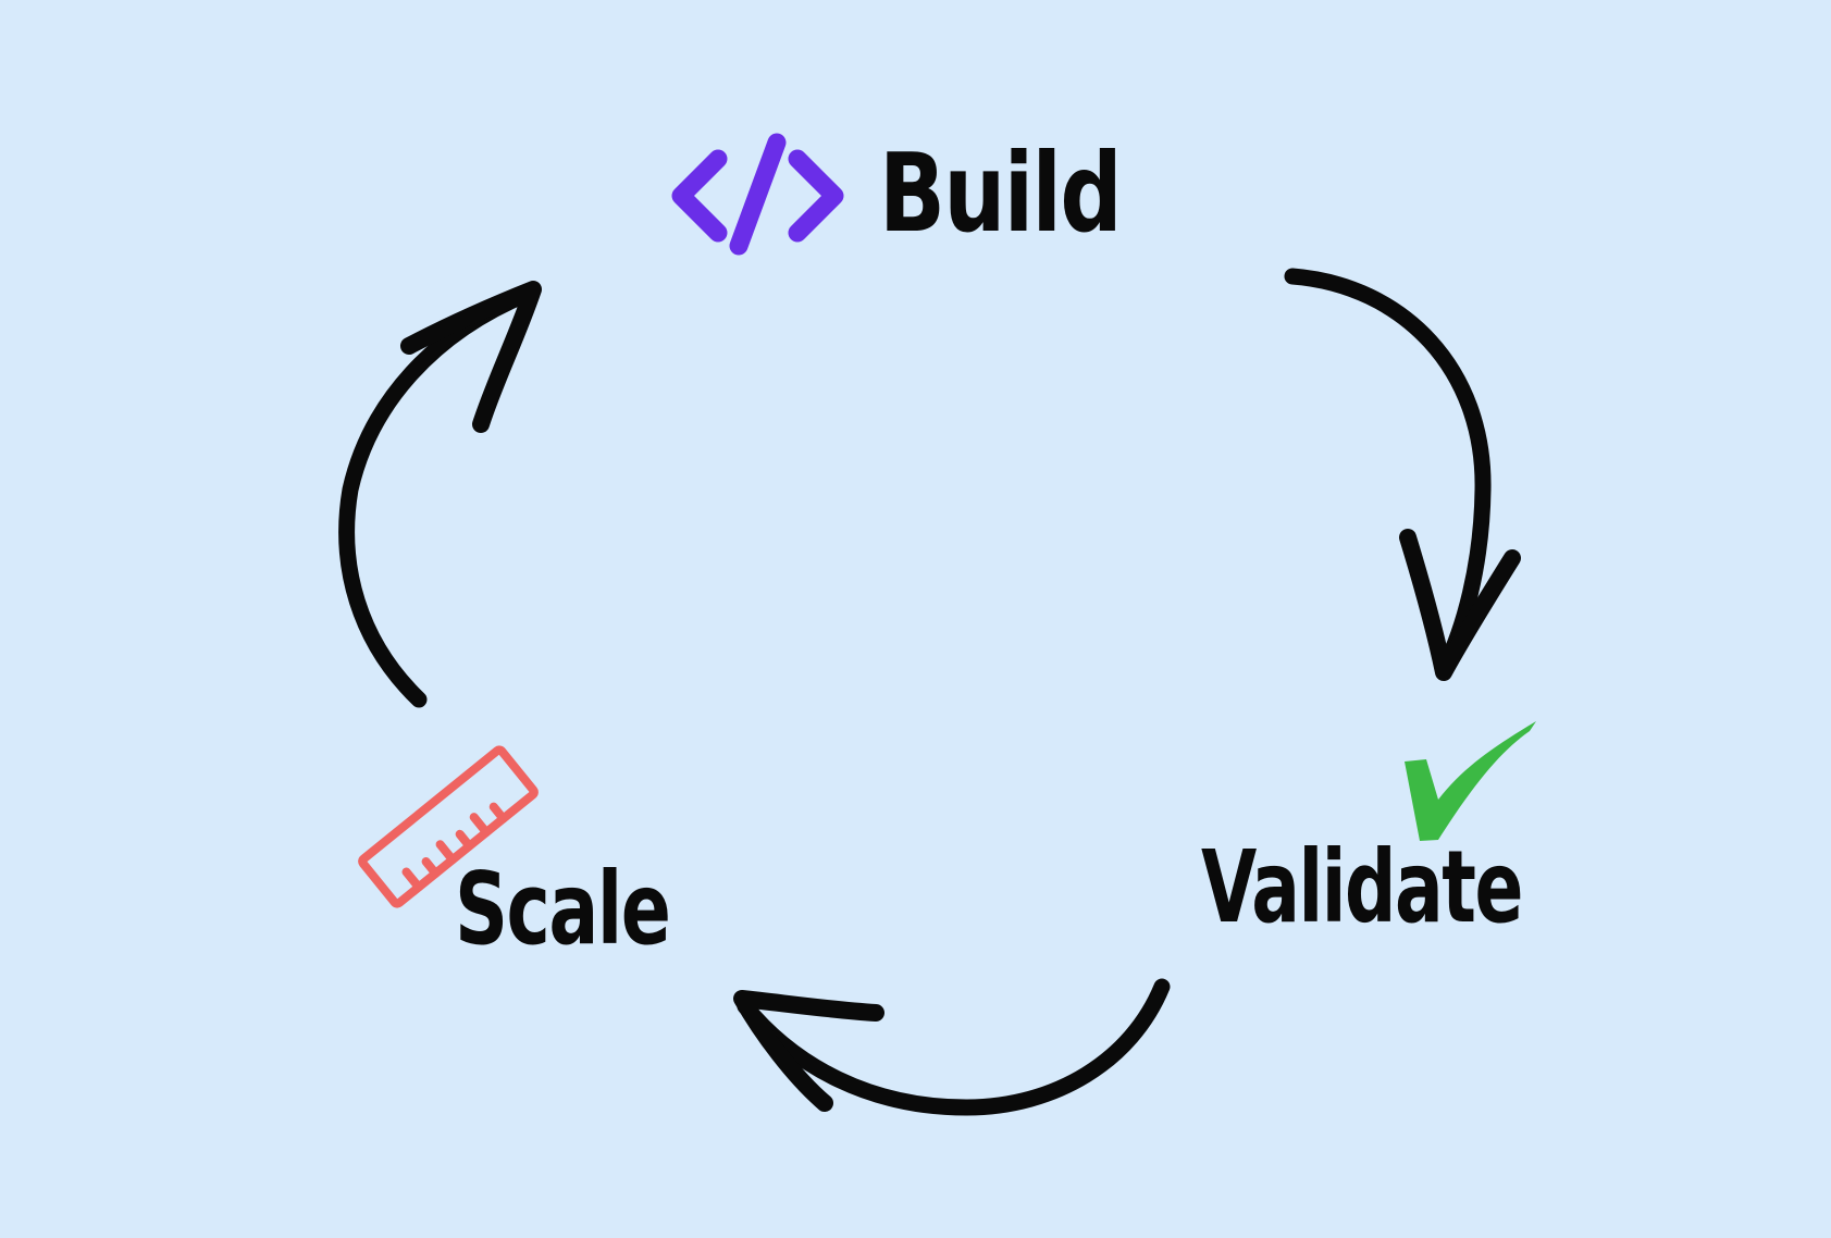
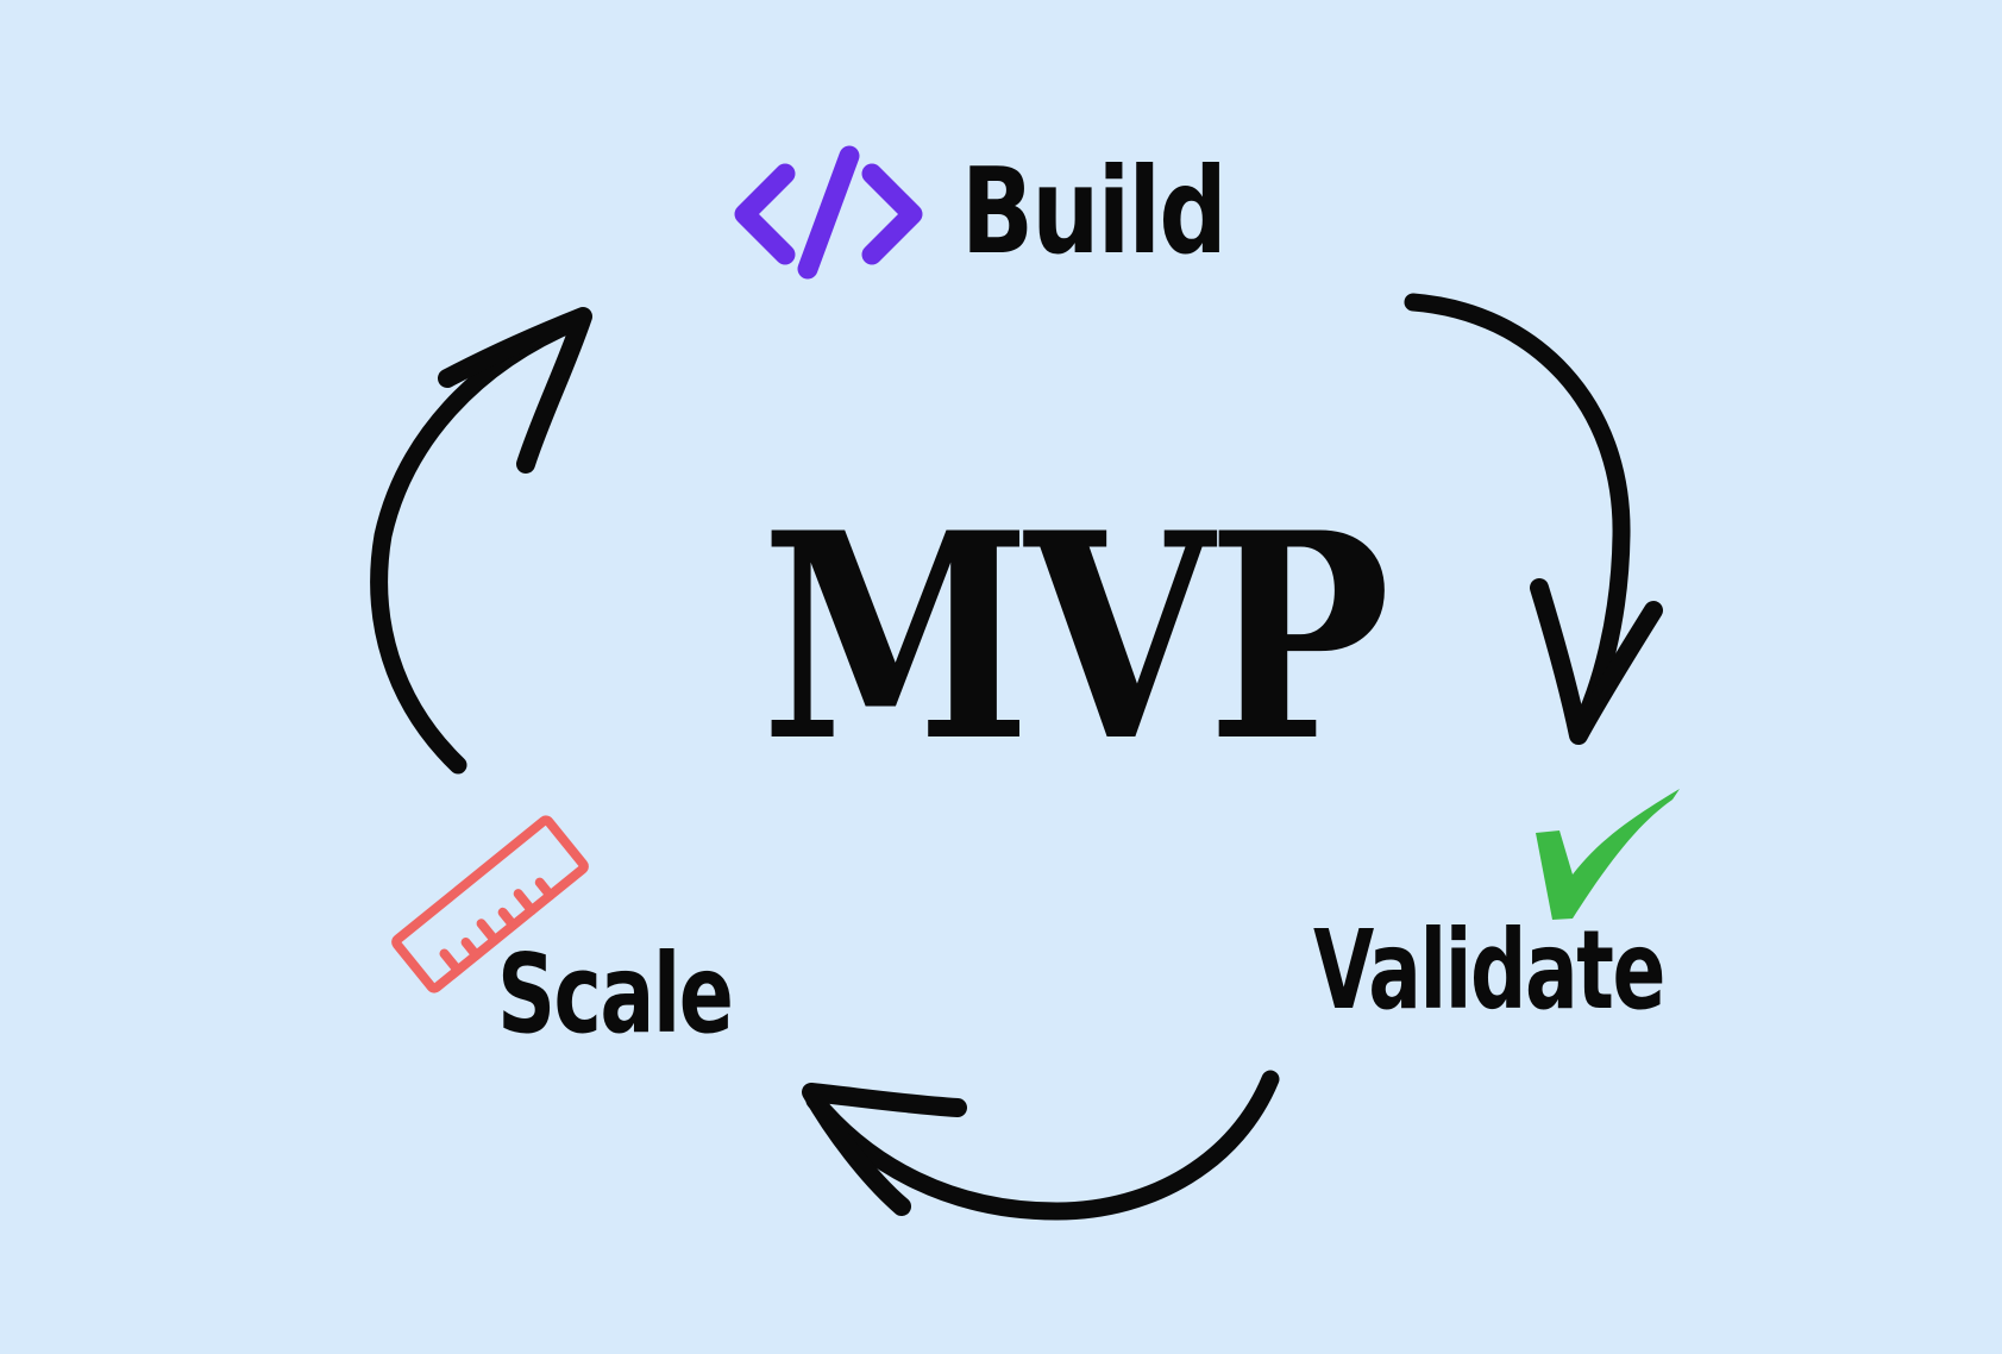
  Build
+ MVP
  Validate
  Scale
